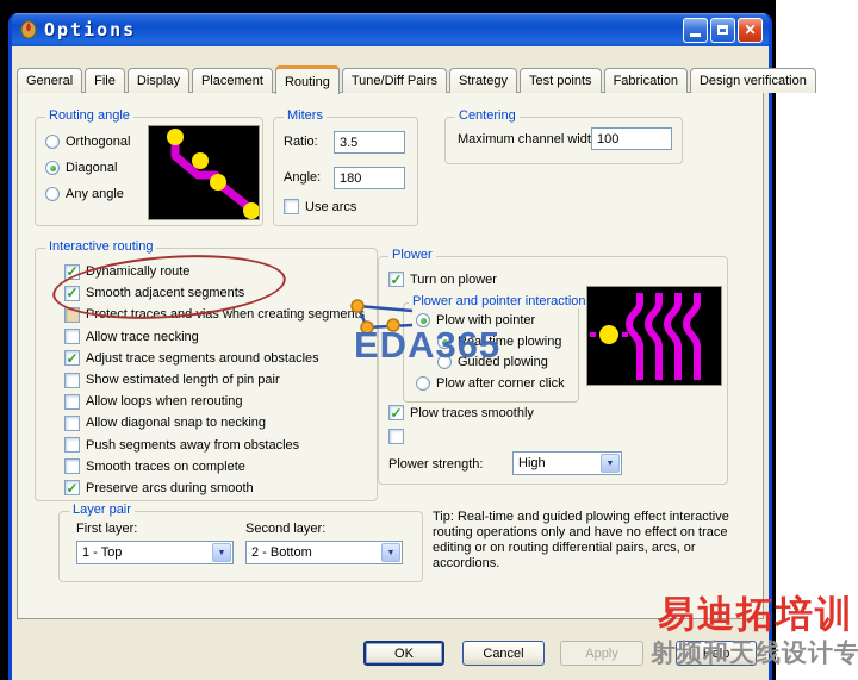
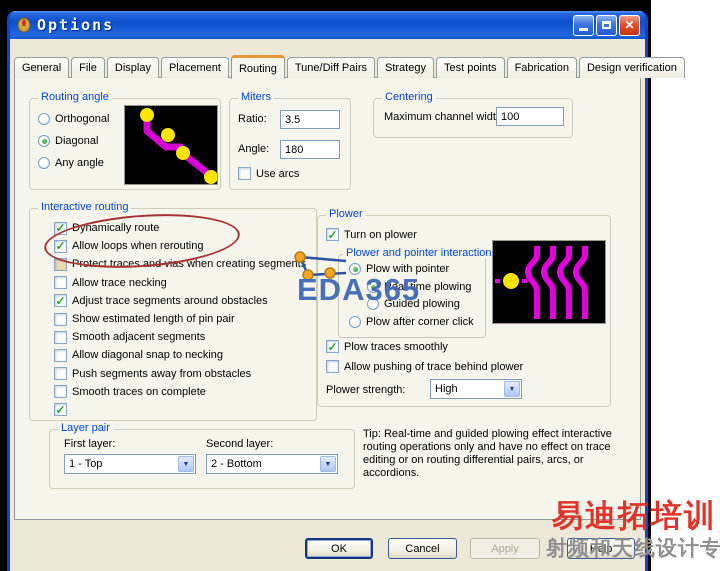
  Options
  ✕
  General
  File
  Display
  Placement
  Routing
  Tune/Diff Pairs
  Strategy
  Test points
  Fabrication
  Design verification
  Routing angle
  Orthogonal
  Diagonal
  Any angle
  Miters
  Ratio:
  3.5
  Angle:
  180
  Use arcs
  Centering
  Maximum channel widt
  100
  Interactive routing
  ✓
  Dynamically route
  ✓
- Smooth adjacent segments
+ Allow loops when rerouting
  Protect traces and vias when creating segment
  Allow trace necking
  ✓
  Adjust trace segments around obstacles
  Show estimated length of pin pair
- Allow loops when rerouting
+ Smooth adjacent segments
  Allow diagonal snap to necking
  Push segments away from obstacles
  Smooth traces on complete
  ✓
- Preserve arcs during smooth
  Plower
  ✓
  Turn on plower
  Plower and pointer interaction
  Plow with pointer
  Real-time plowing
  Guided plowing
  Plow after corner click
  ✓
  Plow traces smoothly
+ Allow pushing of trace behind plower
  Plower strength:
  High
  Layer pair
  First layer:
  1 - Top
  Second layer:
  2 - Bottom
  Tip: Real-time and guided plowing effect interactive routing operations only and have no effect on trace editing or on routing differential pairs, arcs, or accordions.
  OK
  Cancel
  Apply
  Help
  EDA365
  易迪拓培训
  射频和天线设计专
